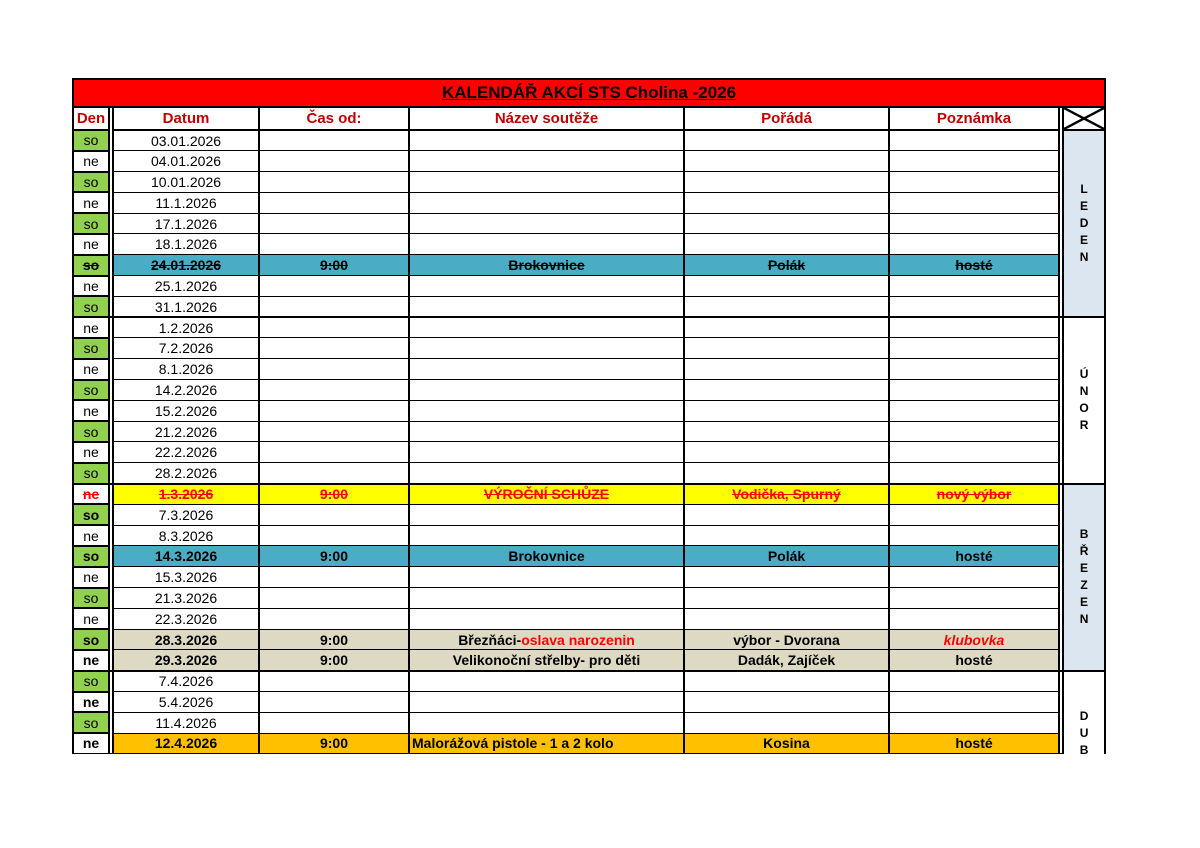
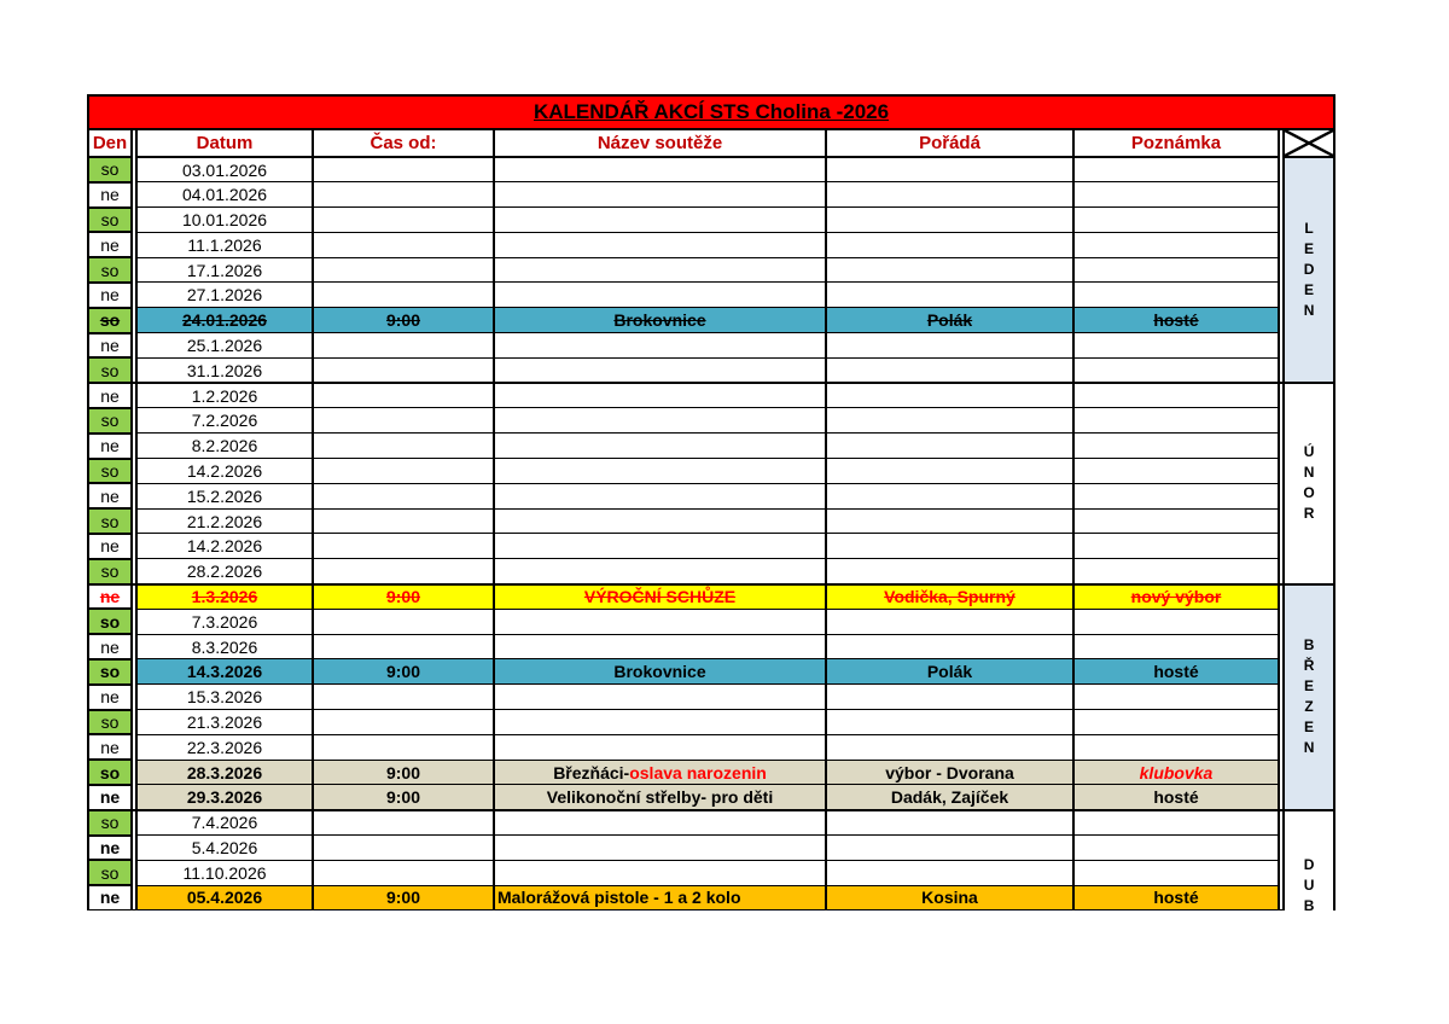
  KALENDÁŘ AKCÍ STS Cholina -2026
  Den		Datum	Čas od:	Název soutěže	Pořádá	Poznámka
  so		03.01.2026						L E D E N
  ne		04.01.2026
  so		10.01.2026
  ne		11.1.2026
  so		17.1.2026
- ne		18.1.2026
+ ne		27.1.2026
  so		24.01.2026	9:00	Brokovnice	Polák	hosté
  ne		25.1.2026
  so		31.1.2026
  ne		1.2.2026						Ú N O R
  so		7.2.2026
- ne		8.1.2026
+ ne		8.2.2026
  so		14.2.2026
  ne		15.2.2026
  so		21.2.2026
- ne		22.2.2026
+ ne		14.2.2026
  so		28.2.2026
  ne		1.3.2026	9:00	VÝROČNÍ SCHŮZE	Vodička, Spurný	nový výbor		B Ř E Z E N
  so		7.3.2026
  ne		8.3.2026
  so		14.3.2026	9:00	Brokovnice	Polák	hosté
  ne		15.3.2026
  so		21.3.2026
  ne		22.3.2026
  so		28.3.2026	9:00	Březňáci-oslava narozenin	výbor - Dvorana	klubovka
  ne		29.3.2026	9:00	Velikonoční střelby- pro děti	Dadák, Zajíček	hosté
  so		7.4.2026						D U B
  ne		5.4.2026
- so		11.4.2026
+ so		11.10.2026
- ne		12.4.2026	9:00	Malorážová pistole - 1 a 2 kolo	Kosina	hosté
+ ne		05.4.2026	9:00	Malorážová pistole - 1 a 2 kolo	Kosina	hosté
